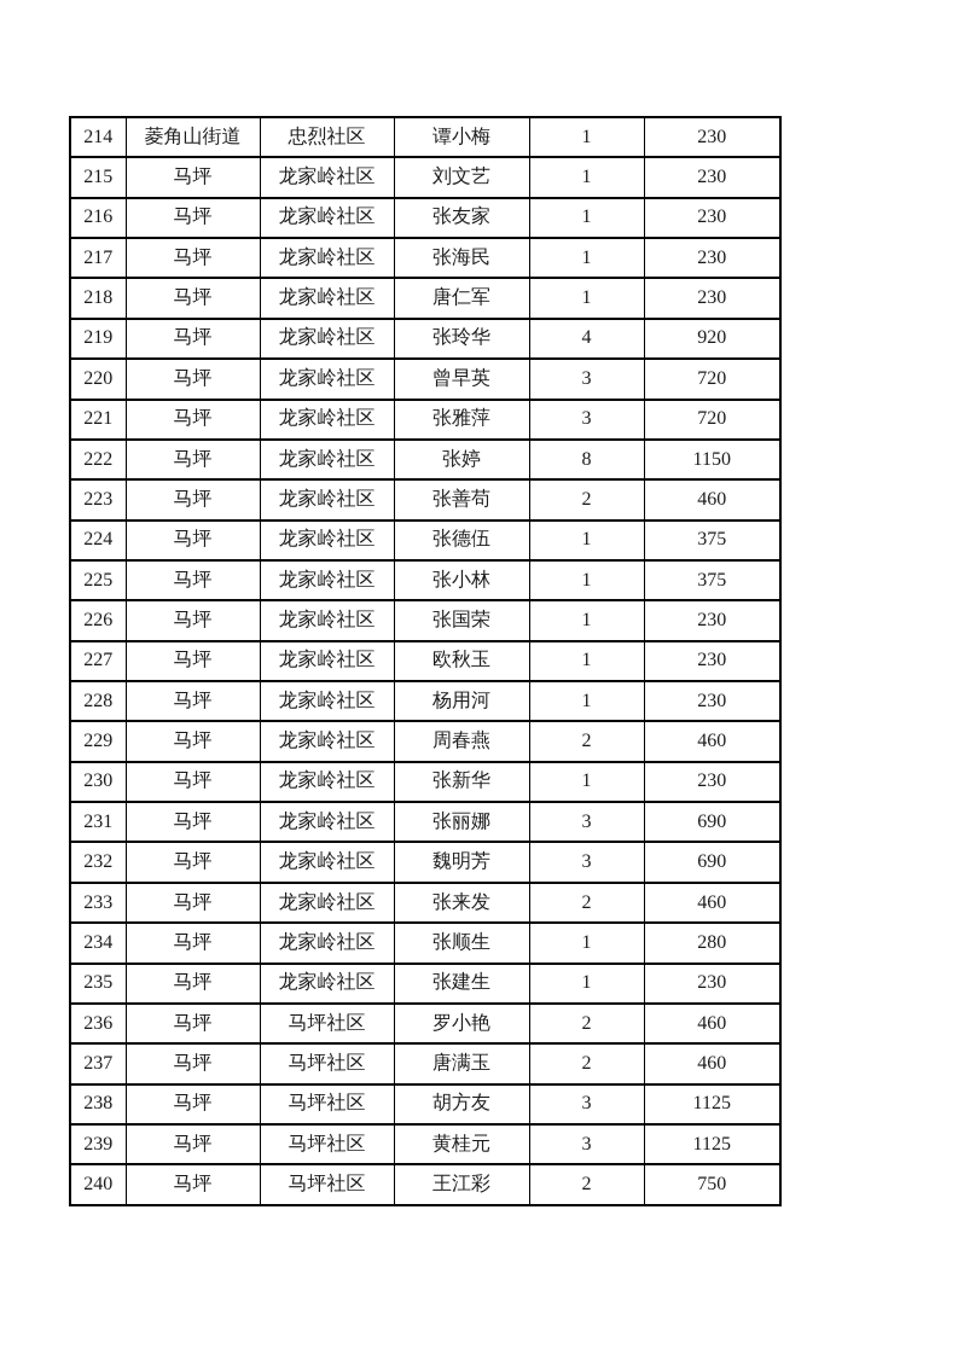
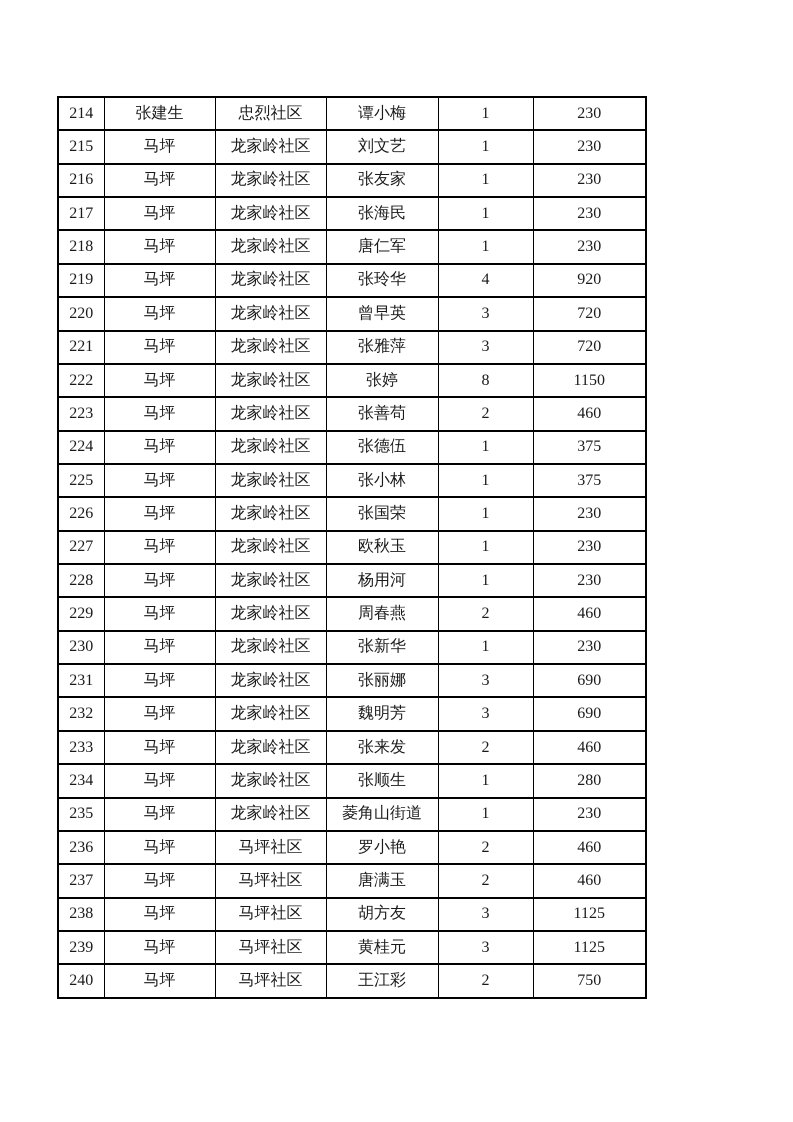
- 214	菱角山街道	忠烈社区	谭小梅	1	230
+ 214	张建生	忠烈社区	谭小梅	1	230
  215	马坪	龙家岭社区	刘文艺	1	230
  216	马坪	龙家岭社区	张友家	1	230
  217	马坪	龙家岭社区	张海民	1	230
  218	马坪	龙家岭社区	唐仁军	1	230
  219	马坪	龙家岭社区	张玲华	4	920
  220	马坪	龙家岭社区	曾早英	3	720
  221	马坪	龙家岭社区	张雅萍	3	720
  222	马坪	龙家岭社区	张婷	8	1150
  223	马坪	龙家岭社区	张善苟	2	460
  224	马坪	龙家岭社区	张德伍	1	375
  225	马坪	龙家岭社区	张小林	1	375
  226	马坪	龙家岭社区	张国荣	1	230
  227	马坪	龙家岭社区	欧秋玉	1	230
  228	马坪	龙家岭社区	杨用河	1	230
  229	马坪	龙家岭社区	周春燕	2	460
  230	马坪	龙家岭社区	张新华	1	230
  231	马坪	龙家岭社区	张丽娜	3	690
  232	马坪	龙家岭社区	魏明芳	3	690
  233	马坪	龙家岭社区	张来发	2	460
  234	马坪	龙家岭社区	张顺生	1	280
- 235	马坪	龙家岭社区	张建生	1	230
+ 235	马坪	龙家岭社区	菱角山街道	1	230
  236	马坪	马坪社区	罗小艳	2	460
  237	马坪	马坪社区	唐满玉	2	460
  238	马坪	马坪社区	胡方友	3	1125
  239	马坪	马坪社区	黄桂元	3	1125
  240	马坪	马坪社区	王江彩	2	750
